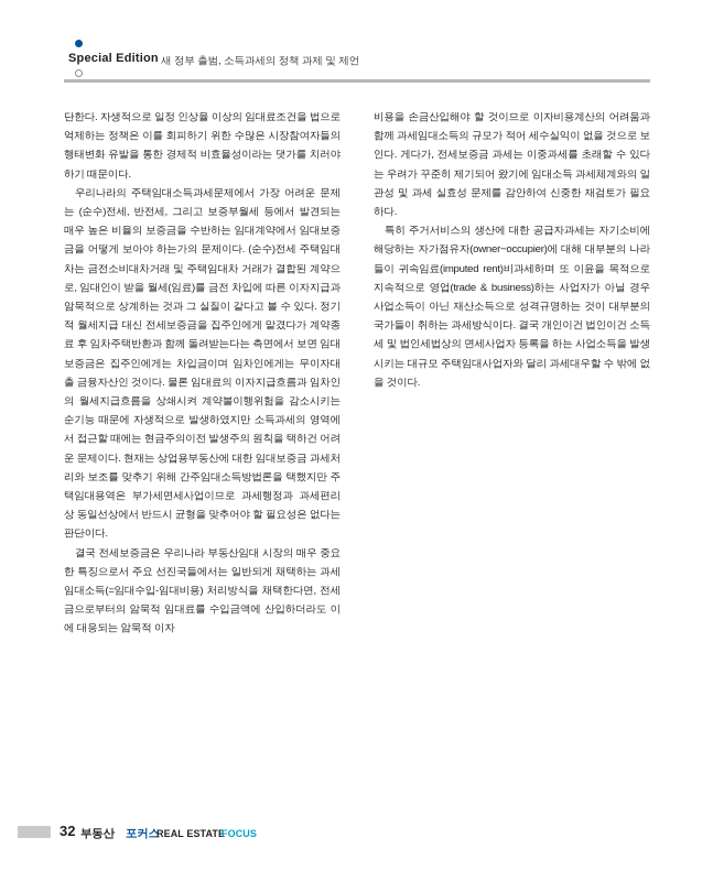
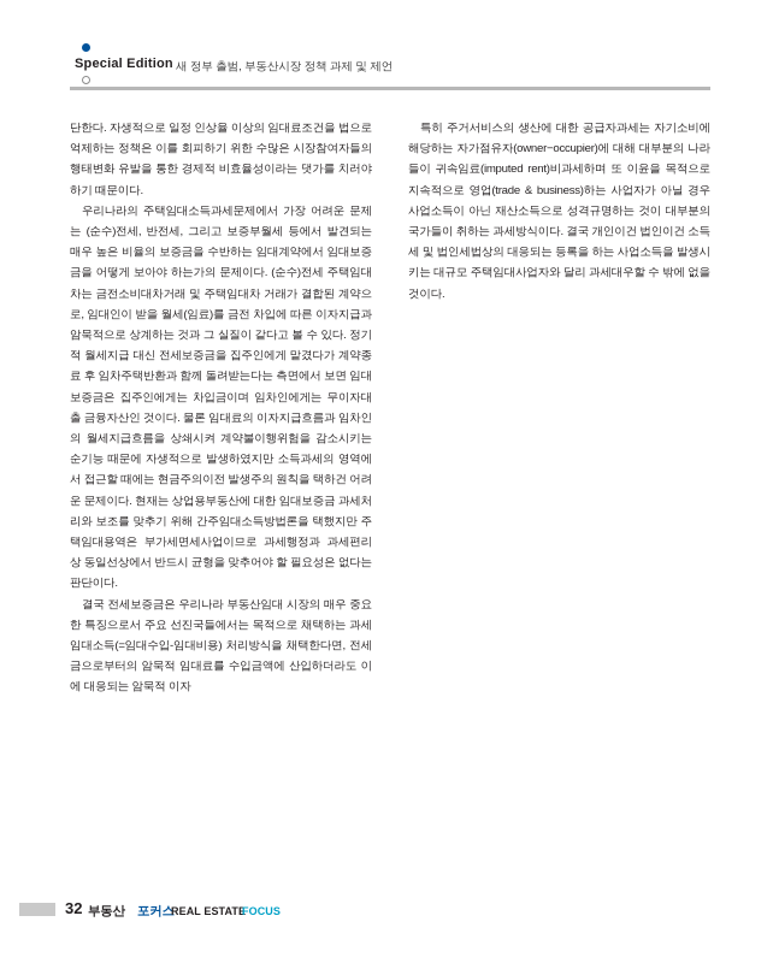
  Special Edition
- 새 정부 출범, 소득과세의 정책 과제 및 제언
+ 새 정부 출범, 부동산시장 정책 과제 및 제언
  단한다. 자생적으로 일정 인상율 이상의 임대료조건을 법으로 억제하는 정책은 이를 회피하기 위한 수많은 시장참여자들의 행태변화 유발을 통한 경제적 비효율성이라는 댓가를 치러야 하기 때문이다.
  우리나라의 주택임대소득과세문제에서 가장 어려운 문제는 (순수)전세, 반전세, 그리고 보증부월세 등에서 발견되는 매우 높은 비율의 보증금을 수반하는 임대계약에서 임대보증금을 어떻게 보아야 하는가의 문제이다. (순수)전세 주택임대차는 금전소비대차거래 및 주택임대차 거래가 결합된 계약으로, 임대인이 받을 월세(임료)를 금전 차입에 따른 이자지급과 암묵적으로 상계하는 것과 그 실질이 같다고 볼 수 있다. 정기적 월세지급 대신 전세보증금을 집주인에게 맡겼다가 계약종료 후 임차주택반환과 함께 돌려받는다는 측면에서 보면 임대보증금은 집주인에게는 차입금이며 임차인에게는 무이자대출 금융자산인 것이다. 물론 임대료의 이자지급흐름과 임차인의 월세지급흐름을 상쇄시켜 계약불이행위험을 감소시키는 순기능 때문에 자생적으로 발생하였지만 소득과세의 영역에서 접근할 때에는 현금주의이전 발생주의 원칙을 택하건 어려운 문제이다. 현재는 상업용부동산에 대한 임대보증금 과세처리와 보조를 맞추기 위해 간주임대소득방법론을 택했지만 주택임대용역은 부가세면세사업이므로 과세행정과 과세편리 상 동일선상에서 반드시 균형을 맞추어야 할 필요성은 없다는 판단이다.
- 결국 전세보증금은 우리나라 부동산임대 시장의 매우 중요한 특징으로서 주요 선진국들에서는 일반되게 채택하는 과세임대소득(=임대수입-임대비용) 처리방식을 채택한다면, 전세금으로부터의 암묵적 임대료를 수입금액에 산입하더라도 이에 대응되는 암묵적 이자
+ 결국 전세보증금은 우리나라 부동산임대 시장의 매우 중요한 특징으로서 주요 선진국들에서는 목적으로 채택하는 과세임대소득(=임대수입-임대비용) 처리방식을 채택한다면, 전세금으로부터의 암묵적 임대료를 수입금액에 산입하더라도 이에 대응되는 암묵적 이자
- 비용을 손금산입해야 할 것이므로 이자비용계산의 어려움과 함께 과세임대소득의 규모가 적어 세수실익이 없을 것으로 보인다. 게다가, 전세보증금 과세는 이중과세를 초래할 수 있다는 우려가 꾸준히 제기되어 왔기에 임대소득 과세체계와의 일관성 및 과세 실효성 문제를 감안하여 신중한 재검토가 필요하다.
- 특히 주거서비스의 생산에 대한 공급자과세는 자기소비에 해당하는 자가점유자(owner−occupier)에 대해 대부분의 나라들이 귀속임료(imputed rent)비과세하며 또 이윤을 목적으로 지속적으로 영업(trade & business)하는 사업자가 아닐 경우 사업소득이 아닌 재산소득으로 성격규명하는 것이 대부분의 국가들이 취하는 과세방식이다. 결국 개인이건 법인이건 소득세 및 법인세법상의 면세사업자 등록을 하는 사업소득을 발생시키는 대규모 주택임대사업자와 달리 과세대우할 수 밖에 없을 것이다.
+ 특히 주거서비스의 생산에 대한 공급자과세는 자기소비에 해당하는 자가점유자(owner−occupier)에 대해 대부분의 나라들이 귀속임료(imputed rent)비과세하며 또 이윤을 목적으로 지속적으로 영업(trade & business)하는 사업자가 아닐 경우 사업소득이 아닌 재산소득으로 성격규명하는 것이 대부분의 국가들이 취하는 과세방식이다. 결국 개인이건 법인이건 소득세 및 법인세법상의 대응되는 등록을 하는 사업소득을 발생시키는 대규모 주택임대사업자와 달리 과세대우할 수 밖에 없을 것이다.
  32
  부동산
  포커스
  REAL ESTATE
  FOCUS
